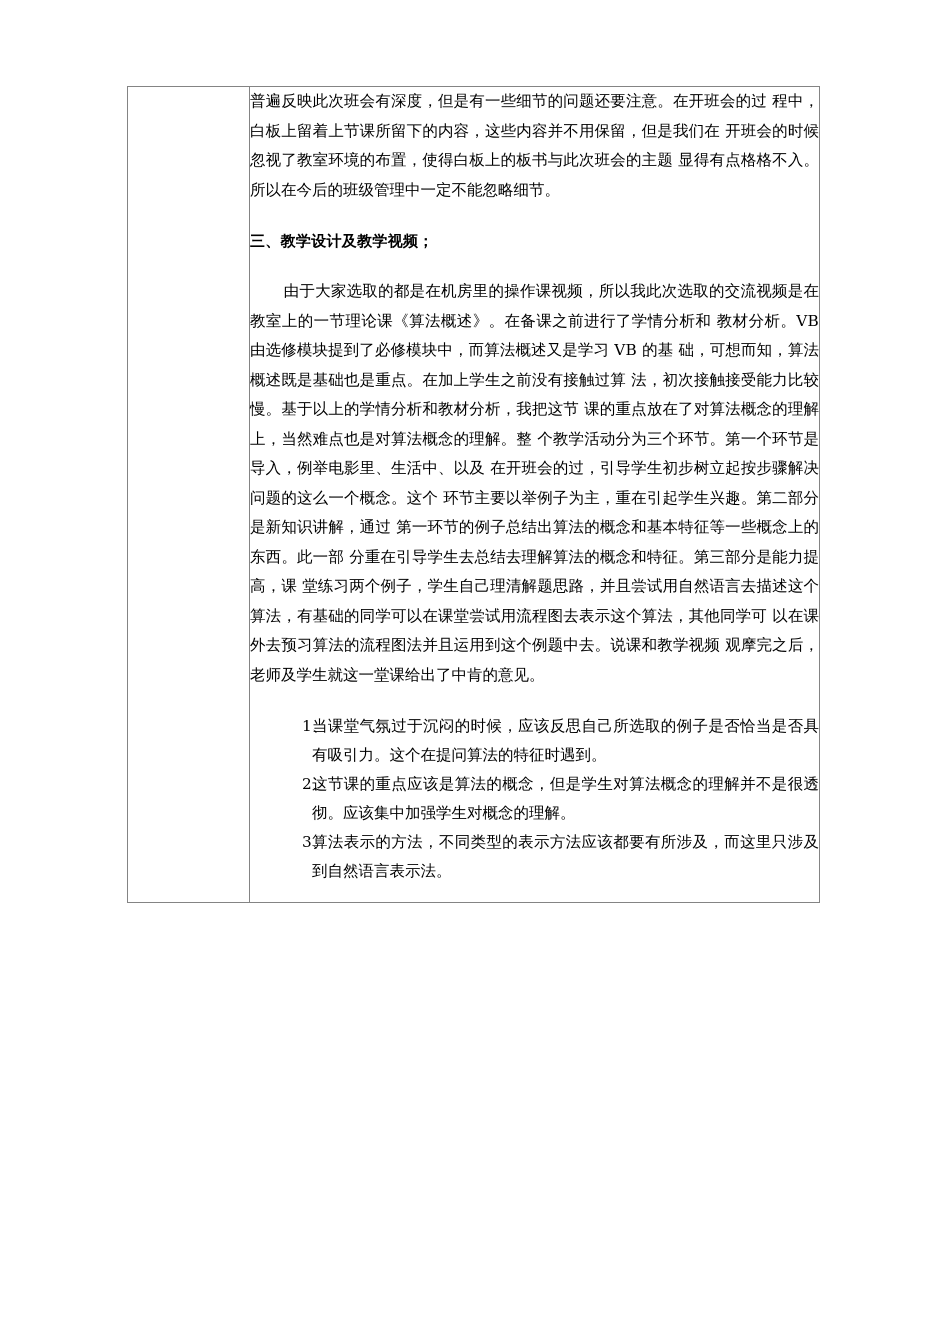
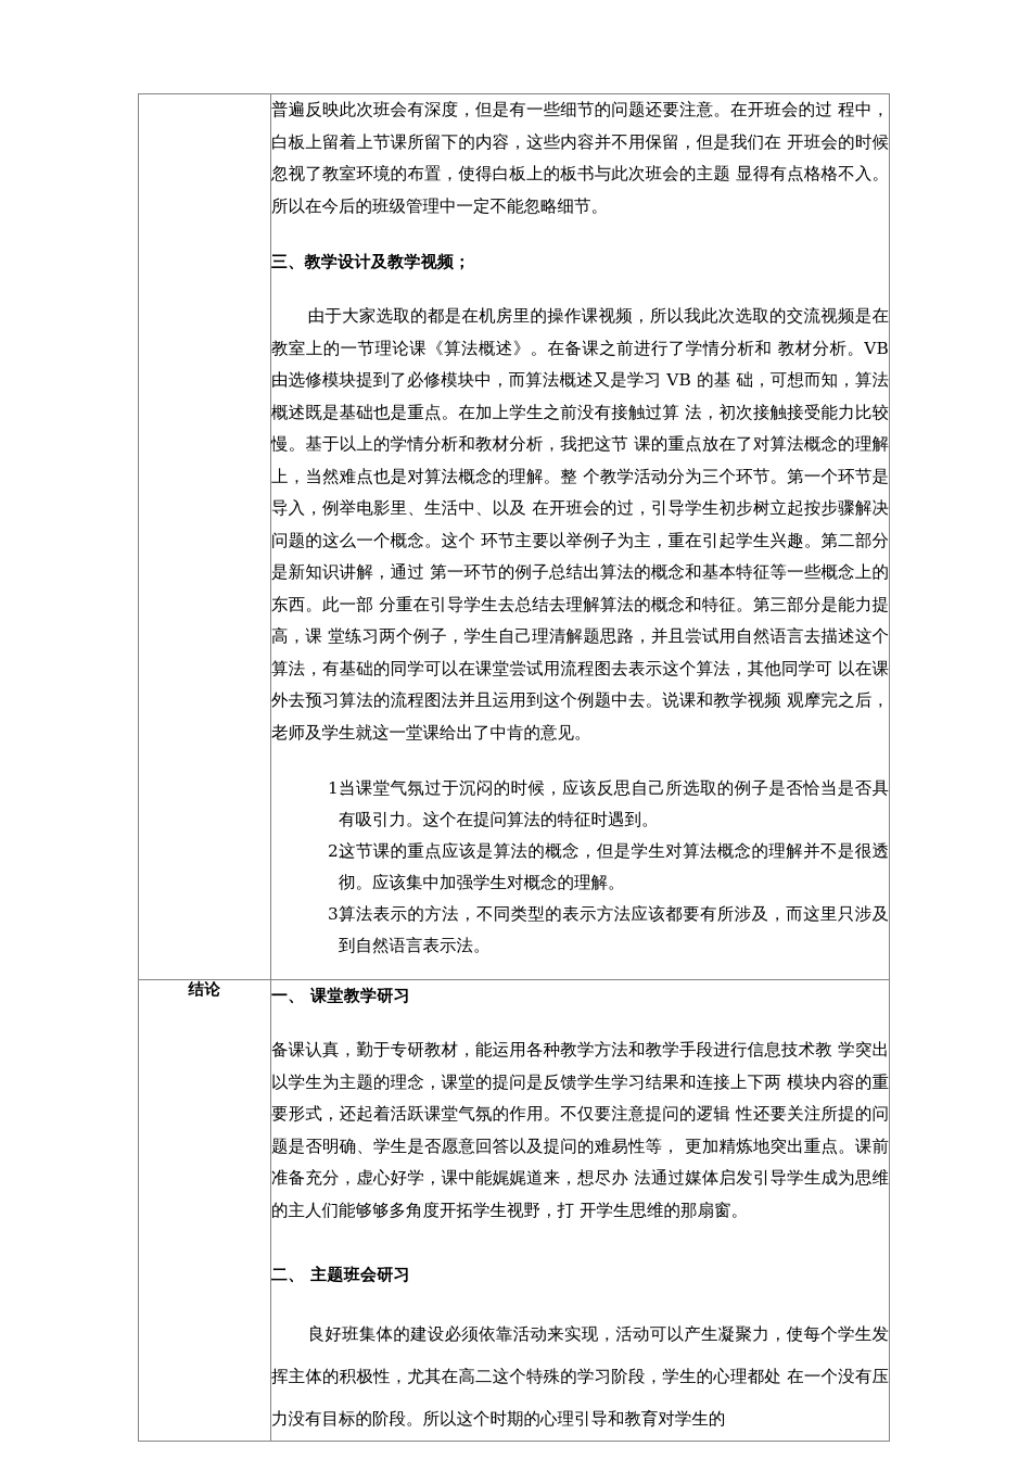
  	普遍反映此次班会有深度，但是有一些细节的问题还要注意。在开班会的过 程中，白板上留着上节课所留下的内容，这些内容并不用保留，但是我们在 开班会的时候忽视了教室环境的布置，使得白板上的板书与此次班会的主题 显得有点格格不入。所以在今后的班级管理中一定不能忽略细节。 三、教学设计及教学视频； 由于大家选取的都是在机房里的操作课视频，所以我此次选取的交流视频是在教室上的一节理论课《算法概述》。在备课之前进行了学情分析和 教材分析。VB 由选修模块提到了必修模块中，而算法概述又是学习 VB 的基 础，可想而知，算法概述既是基础也是重点。在加上学生之前没有接触过算 法，初次接触接受能力比较慢。基于以上的学情分析和教材分析，我把这节 课的重点放在了对算法概念的理解上，当然难点也是对算法概念的理解。整 个教学活动分为三个环节。第一个环节是导入，例举电影里、生活中、以及 在开班会的过，引导学生初步树立起按步骤解决问题的这么一个概念。这个 环节主要以举例子为主，重在引起学生兴趣。第二部分是新知识讲解，通过 第一环节的例子总结出算法的概念和基本特征等一些概念上的东西。此一部 分重在引导学生去总结去理解算法的概念和特征。第三部分是能力提高，课 堂练习两个例子，学生自己理清解题思路，并且尝试用自然语言去描述这个 算法，有基础的同学可以在课堂尝试用流程图去表示这个算法，其他同学可 以在课外去预习算法的流程图法并且运用到这个例题中去。说课和教学视频 观摩完之后，老师及学生就这一堂课给出了中肯的意见。 1、 当课堂气氛过于沉闷的时候，应该反思自己所选取的例子是否恰当是否具有吸引力。这个在提问算法的特征时遇到。 2、 这节课的重点应该是算法的概念，但是学生对算法概念的理解并不是很透彻。应该集中加强学生对概念的理解。 3、 算法表示的方法，不同类型的表示方法应该都要有所涉及，而这里只涉及到自然语言表示法。
+ 结论	一、 课堂教学研习 备课认真，勤于专研教材，能运用各种教学方法和教学手段进行信息技术教 学突出以学生为主题的理念，课堂的提问是反馈学生学习结果和连接上下两 模块内容的重要形式，还起着活跃课堂气氛的作用。不仅要注意提问的逻辑 性还要关注所提的问题是否明确、学生是否愿意回答以及提问的难易性等， 更加精炼地突出重点。课前准备充分，虚心好学，课中能娓娓道来，想尽办 法通过媒体启发引导学生成为思维的主人们能够够多角度开拓学生视野，打 开学生思维的那扇窗。 二、 主题班会研习 良好班集体的建设必须依靠活动来实现，活动可以产生凝聚力，使每个学生发挥主体的积极性，尤其在高二这个特殊的学习阶段，学生的心理都处 在一个没有压力没有目标的阶段。所以这个时期的心理引导和教育对学生的
